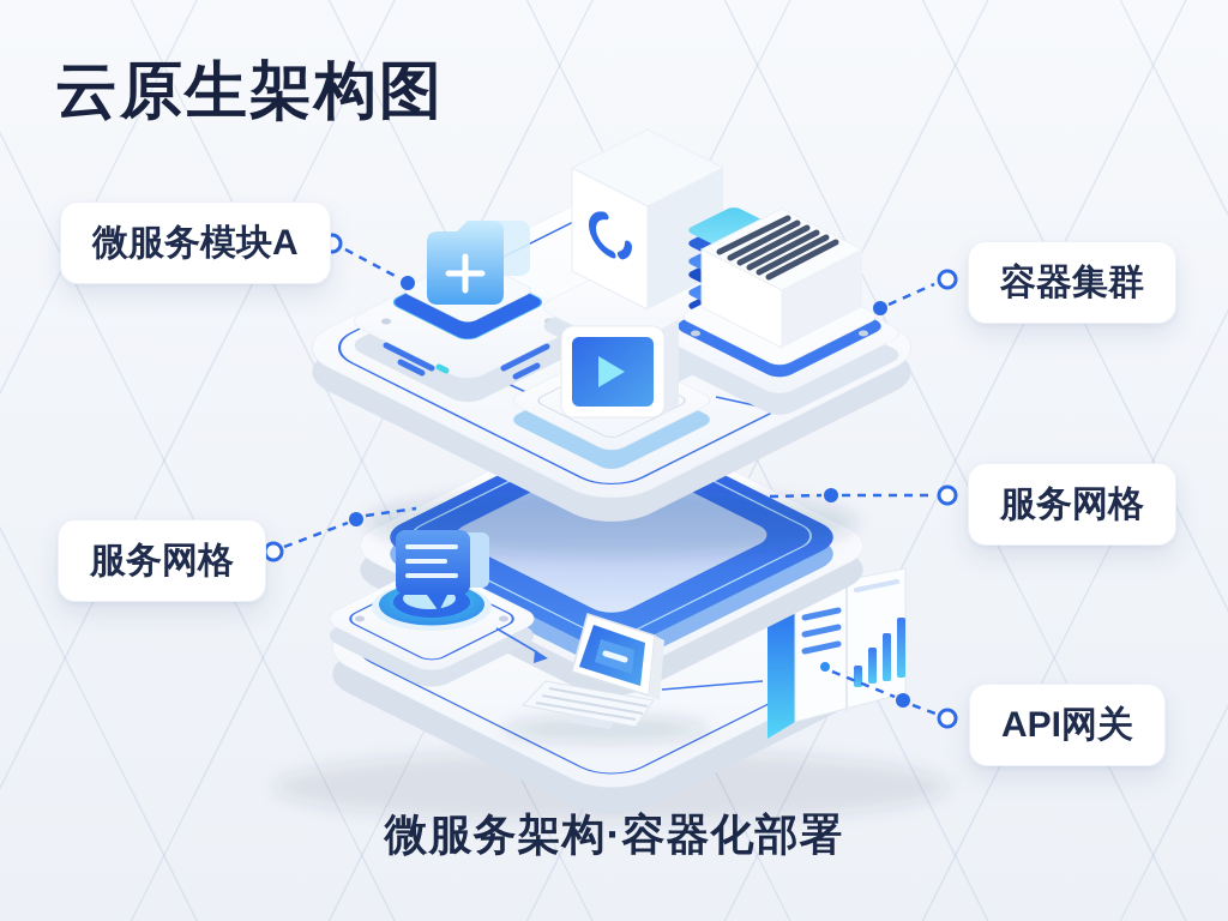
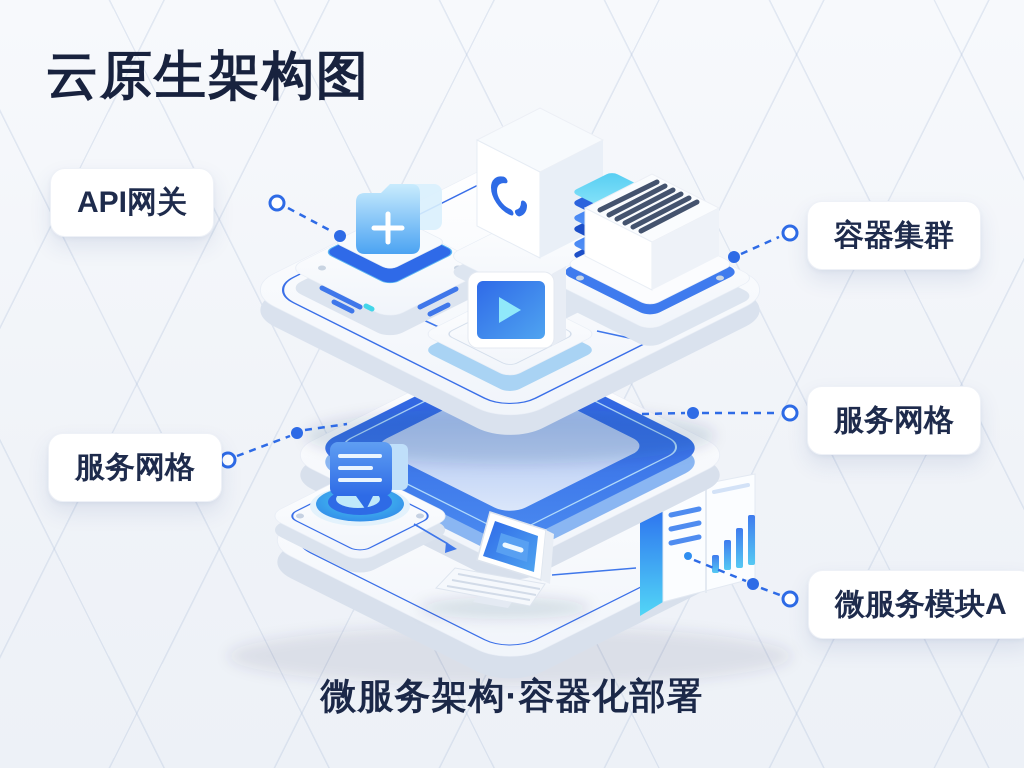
  云原生架构图
- 微服务模块A
+ API网关
  容器集群
  服务网格
  服务网格
- API网关
+ 微服务模块A
  微服务架构·容器化部署
